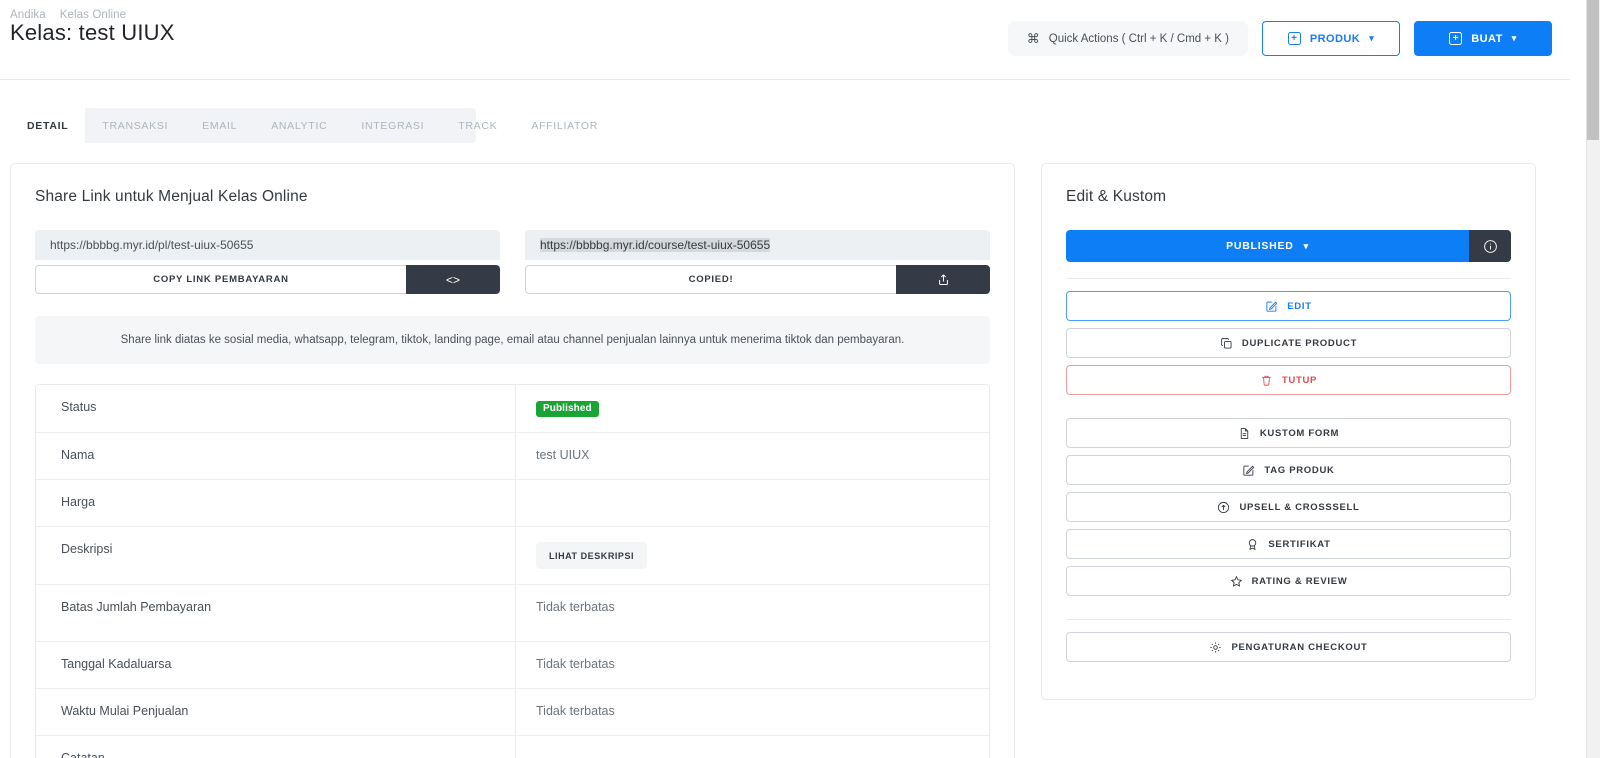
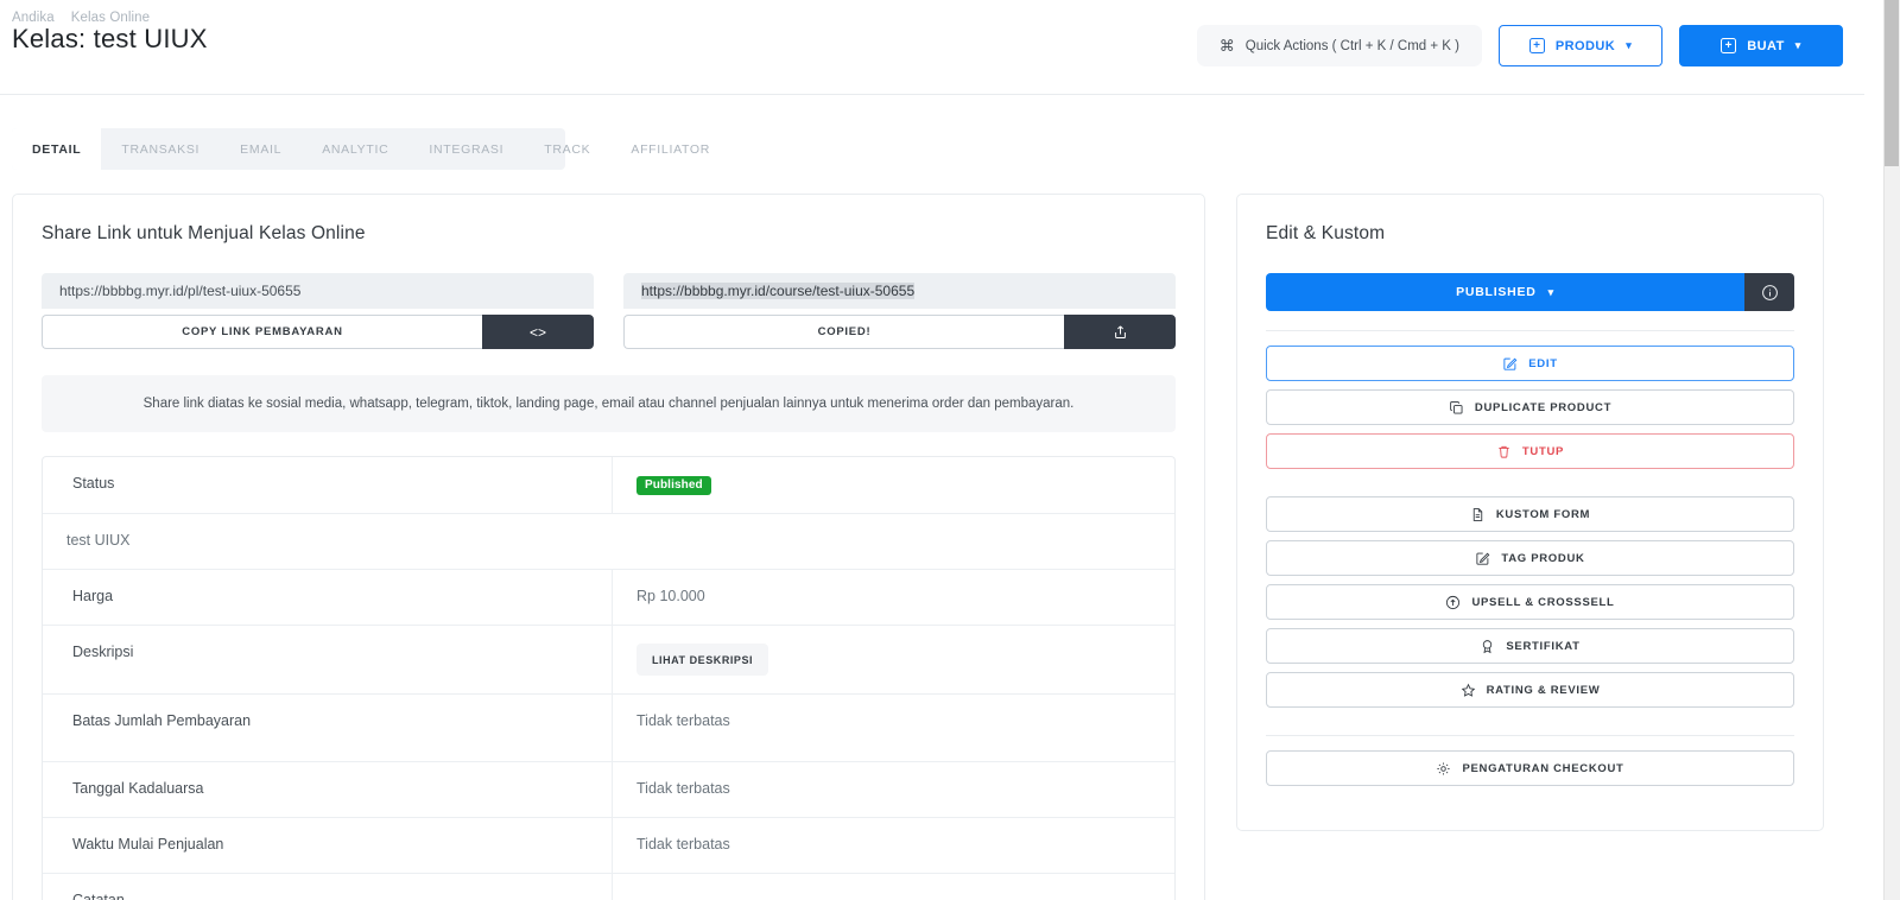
  Andika Kelas Online
  Kelas: test UIUX
  ⌘
  Quick Actions ( Ctrl + K / Cmd + K )
  +
  PRODUK
  ▾
  +
  BUAT
  ▾
  DETAIL
  TRANSAKSI
  EMAIL
  ANALYTIC
  INTEGRASI
  TRACK
  AFFILIATOR
  Share Link untuk Menjual Kelas Online
  https://bbbbg.myr.id/pl/test-uiux-50655
  COPY LINK PEMBAYARAN
  <>
  https://bbbbg.myr.id/course/test-uiux-50655
  COPIED!
- Share link diatas ke sosial media, whatsapp, telegram, tiktok, landing page, email atau channel penjualan lainnya untuk menerima tiktok dan pembayaran.
+ Share link diatas ke sosial media, whatsapp, telegram, tiktok, landing page, email atau channel penjualan lainnya untuk menerima order dan pembayaran.
  Status
  Published
- Nama
  test UIUX
  Harga
+ Rp 10.000
  Deskripsi
  LIHAT DESKRIPSI
  Batas Jumlah Pembayaran
  Tidak terbatas
  Tanggal Kadaluarsa
  Tidak terbatas
  Waktu Mulai Penjualan
  Tidak terbatas
  Edit & Kustom
  PUBLISHED
  ▾
  EDIT
  DUPLICATE PRODUCT
  TUTUP
  KUSTOM FORM
  TAG PRODUK
  UPSELL & CROSSSELL
  SERTIFIKAT
  RATING & REVIEW
  PENGATURAN CHECKOUT
